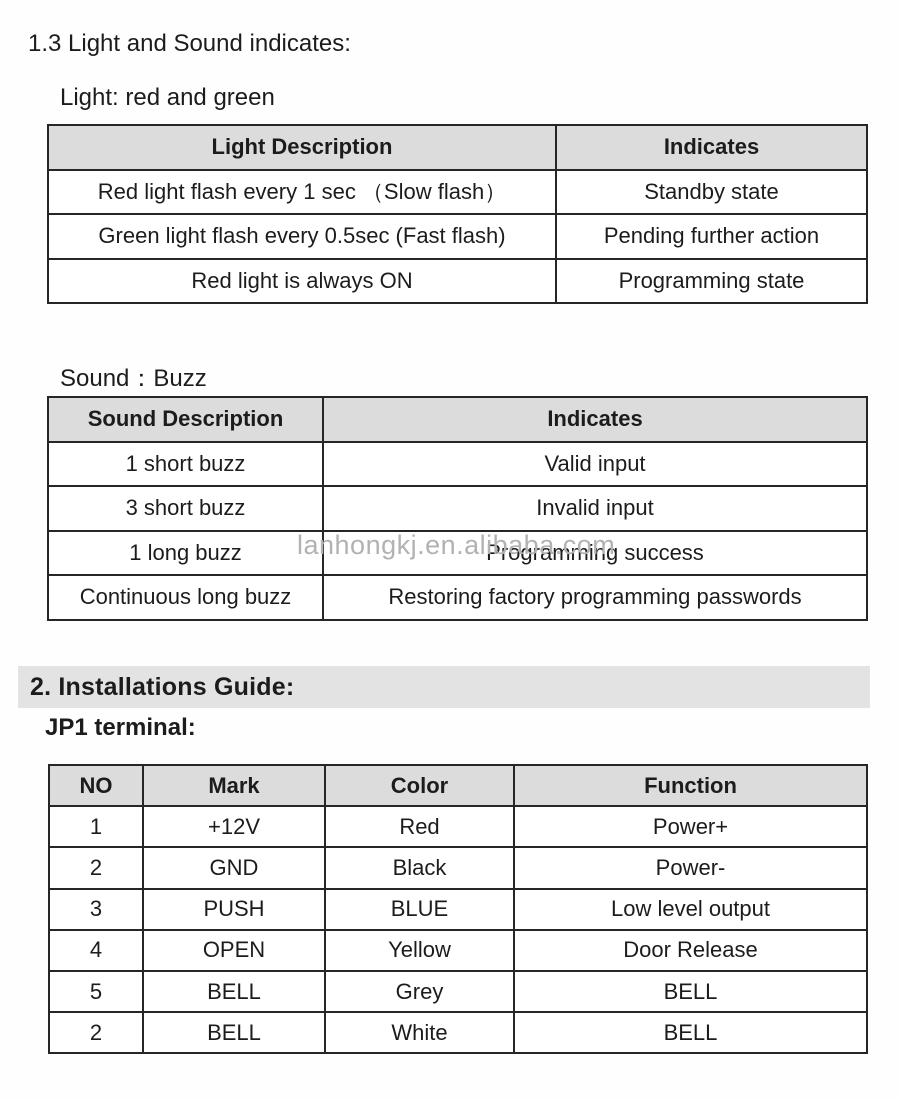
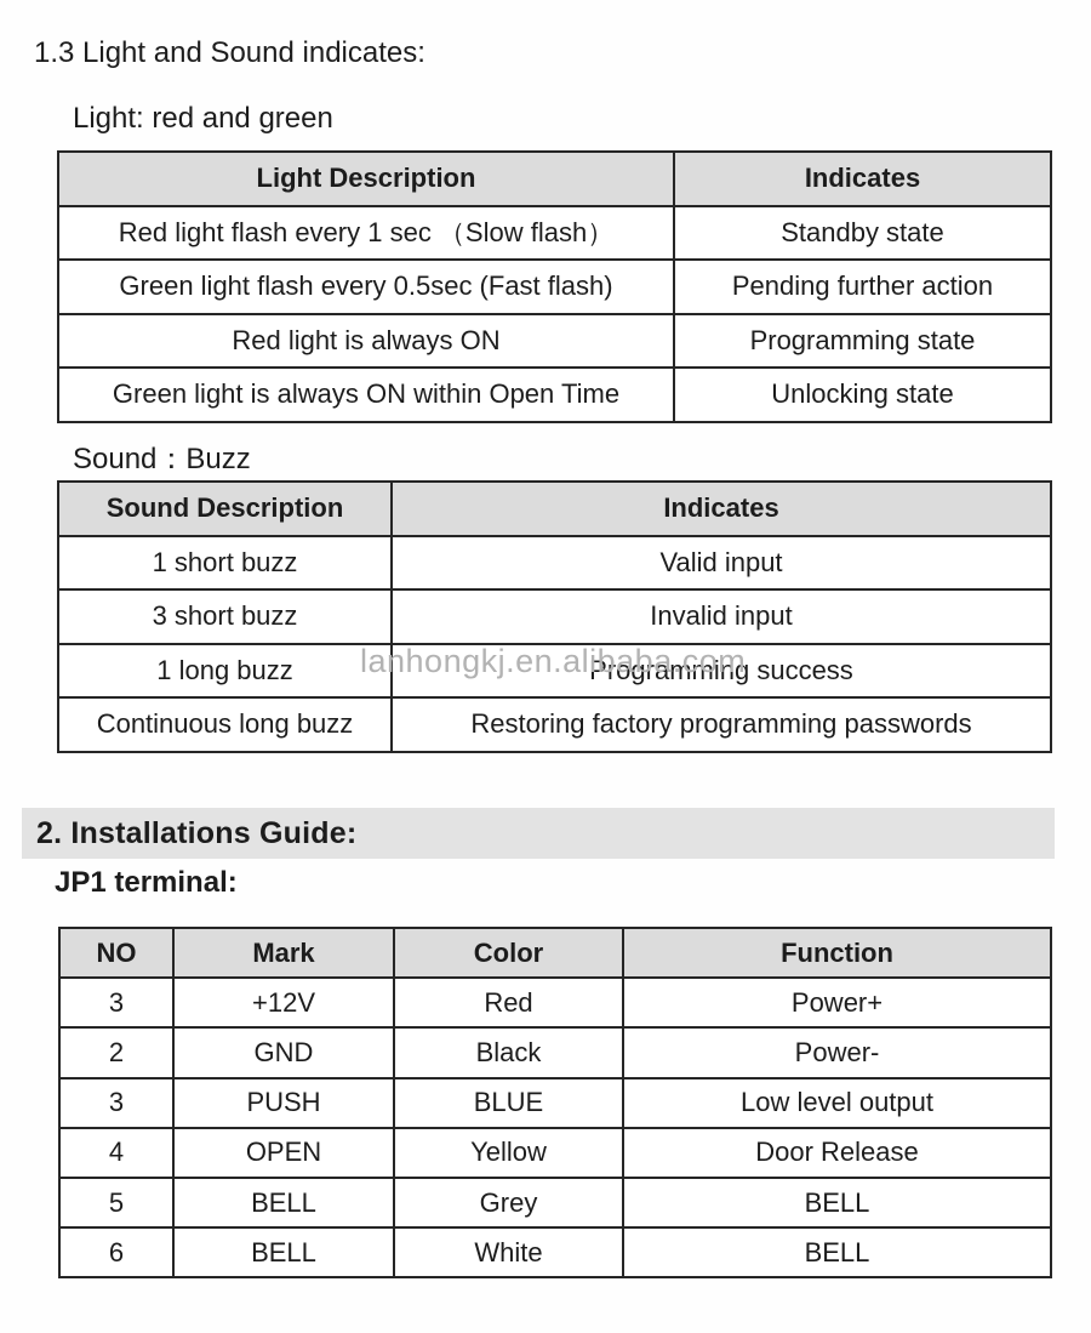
  1.3 Light and Sound indicates:
  Light: red and green
  Light Description	Indicates
  Red light flash every 1 sec （Slow flash）	Standby state
  Green light flash every 0.5sec (Fast flash)	Pending further action
  Red light is always ON	Programming state
+ Green light is always ON within Open Time	Unlocking state
  Sound：Buzz
  Sound Description	Indicates
  1 short buzz	Valid input
  3 short buzz	Invalid input
  1 long buzz	Programming success
  Continuous long buzz	Restoring factory programming passwords
  2. Installations Guide:
  JP1 terminal:
  NO	Mark	Color	Function
- 1	+12V	Red	Power+
+ 3	+12V	Red	Power+
  2	GND	Black	Power-
  3	PUSH	BLUE	Low level output
  4	OPEN	Yellow	Door Release
  5	BELL	Grey	BELL
- 2	BELL	White	BELL
+ 6	BELL	White	BELL
  lanhongkj.en.alibaba.com
